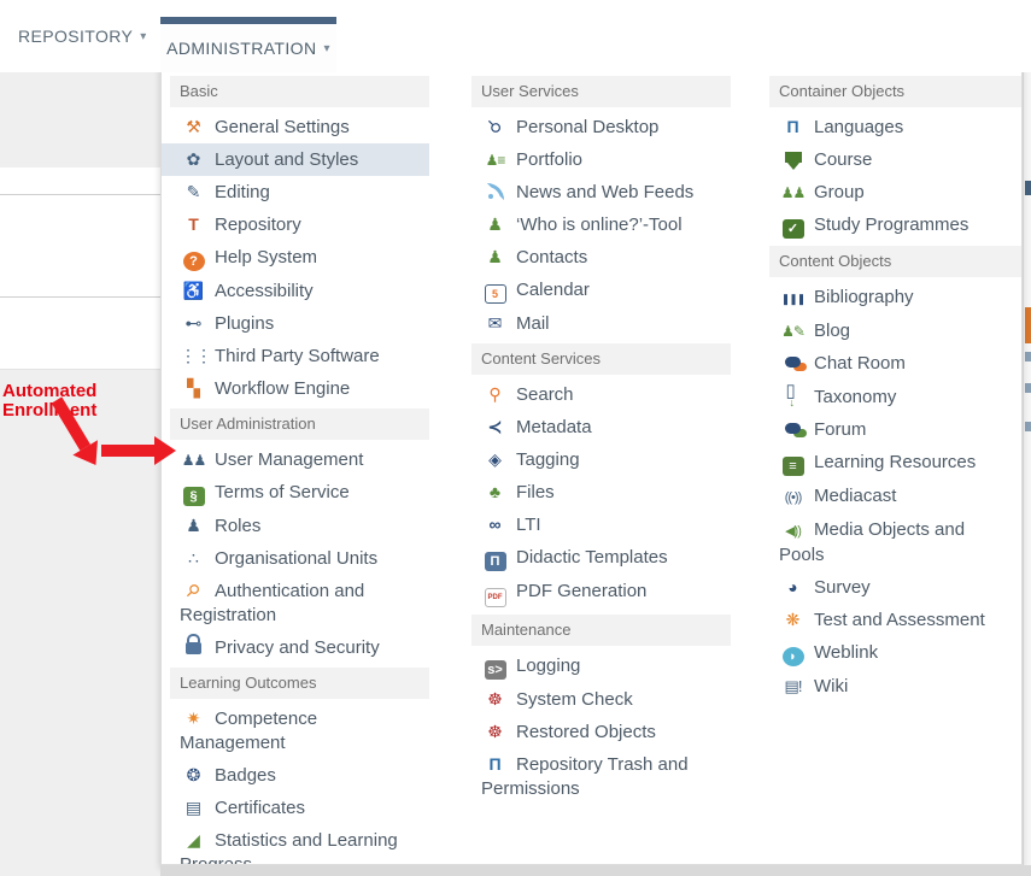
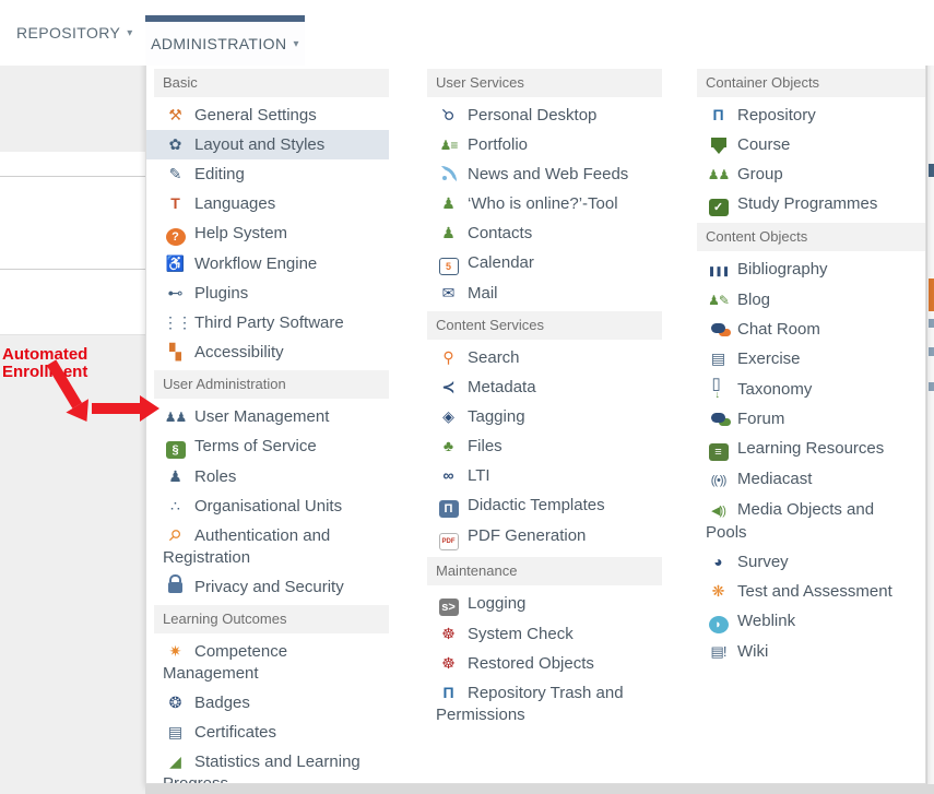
  REPOSITORY
  ▾
  ADMINISTRATION
  ▾
  Basic
  ⚒ General Settings
  ✿ Layout and Styles
  ✎ Editing
- T Repository
+ T Languages
  ? Help System
- ♿ Accessibility
+ ♿ Workflow Engine
  ⊷ Plugins
  ⋮⋮ Third Party Software
- ▚ Workflow Engine
+ ▚ Accessibility
  User Administration
  ♟♟ User Management
  § Terms of Service
  ♟ Roles
  ∴ Organisational Units
  Privacy and Security
  Learning Outcomes
  ✷ Competence Management
  ❂ Badges
  ▤ Certificates
  ◢ Statistics and Learning
  User Services
  ♟≡ Portfolio
  News and Web Feeds
  ♟ ‘Who is online?’-Tool
  ♟ Contacts
  5 Calendar
  ✉ Mail
  Content Services
  ⚲ Search
  ≺ Metadata
  ◈ Tagging
  ♣ Files
  ∞ LTI
  Π Didactic Templates
  PDF Generation
  Maintenance
  s> Logging
  ☸ System Check
  ☸ Restored Objects
  Π Repository Trash and Permissions
  Container Objects
- Π Languages
+ Π Repository
  Course
  ♟♟ Group
  ✓ Study Programmes
  Content Objects
  ❚❚❚ Bibliography
  ♟✎ Blog
  Chat Room
+ ▤ Exercise
  Taxonomy
  Forum
  ≡ Learning Resources
  ((•)) Mediacast
  ◀)) Media Objects and Pools
  ◕ Survey
  ❋ Test and Assessment
  ◗ Weblink
  ▤! Wiki
  Automated Enrollent
